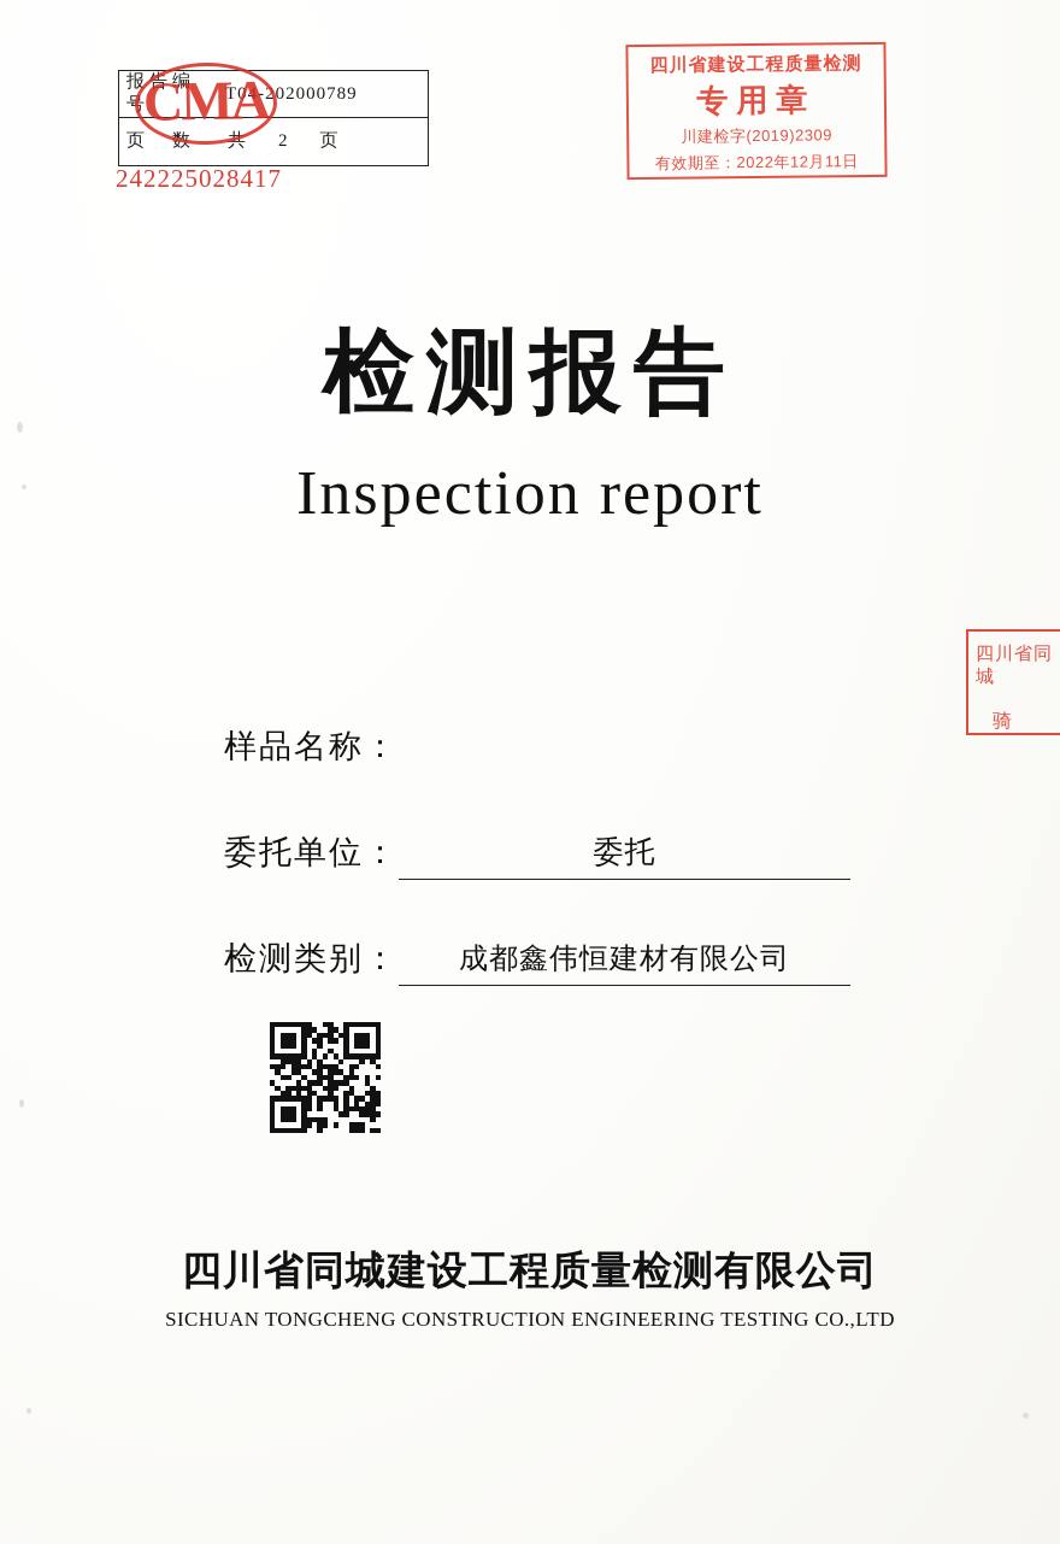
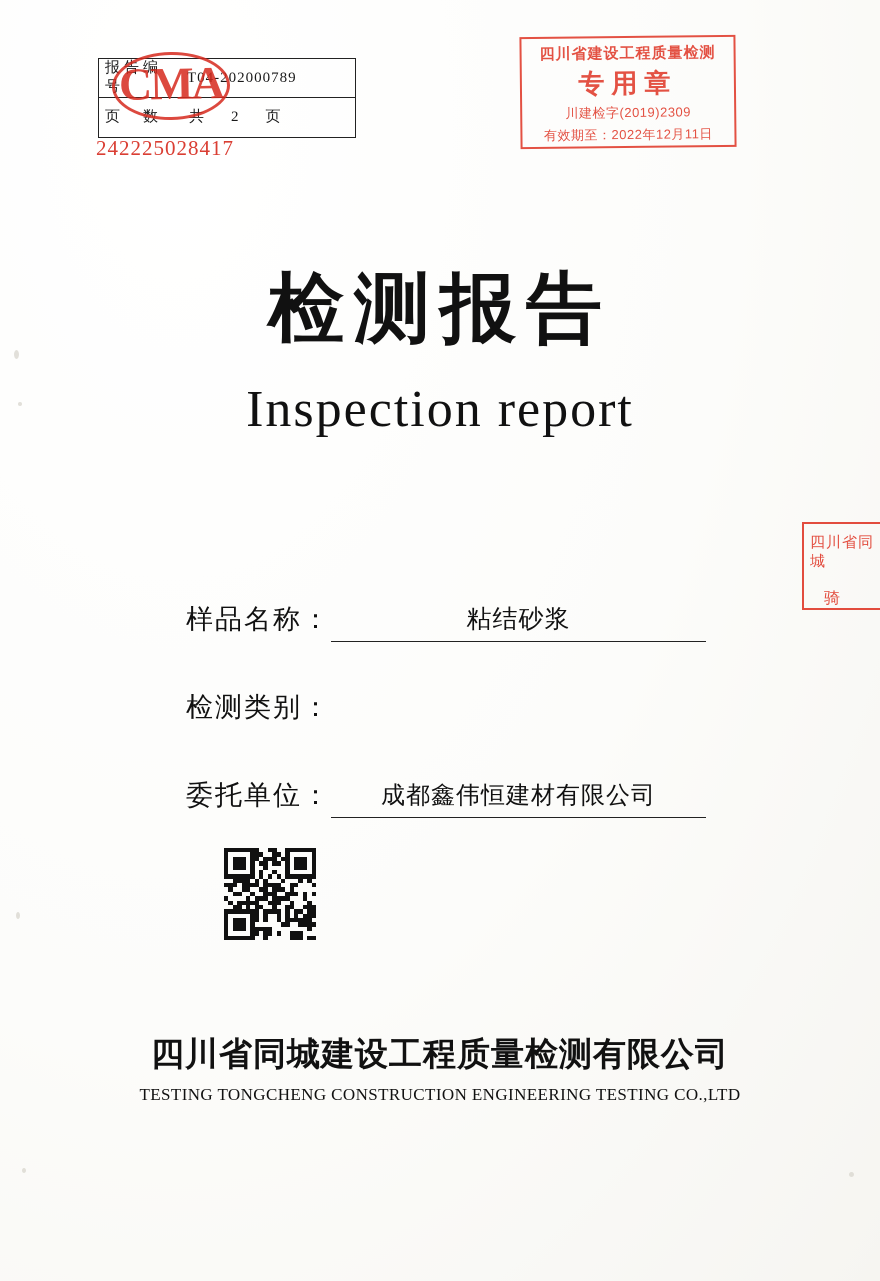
  报告编号
  T04-202000789
  页 数
  共
  2
  页
  CMA
  242225028417
  四川省建设工程质量检测
  专用章
  川建检字(2019)2309
  有效期至：2022年12月11日
  四川省同城
  骑
  检测报告
  Inspection report
  样品名称：
+ 粘结砂浆
- 委托单位：
+ 检测类别：
- 委托
- 检测类别：
+ 委托单位：
  成都鑫伟恒建材有限公司
  四川省同城建设工程质量检测有限公司
- SICHUAN TONGCHENG CONSTRUCTION ENGINEERING TESTING CO.,LTD
+ TESTING TONGCHENG CONSTRUCTION ENGINEERING TESTING CO.,LTD
